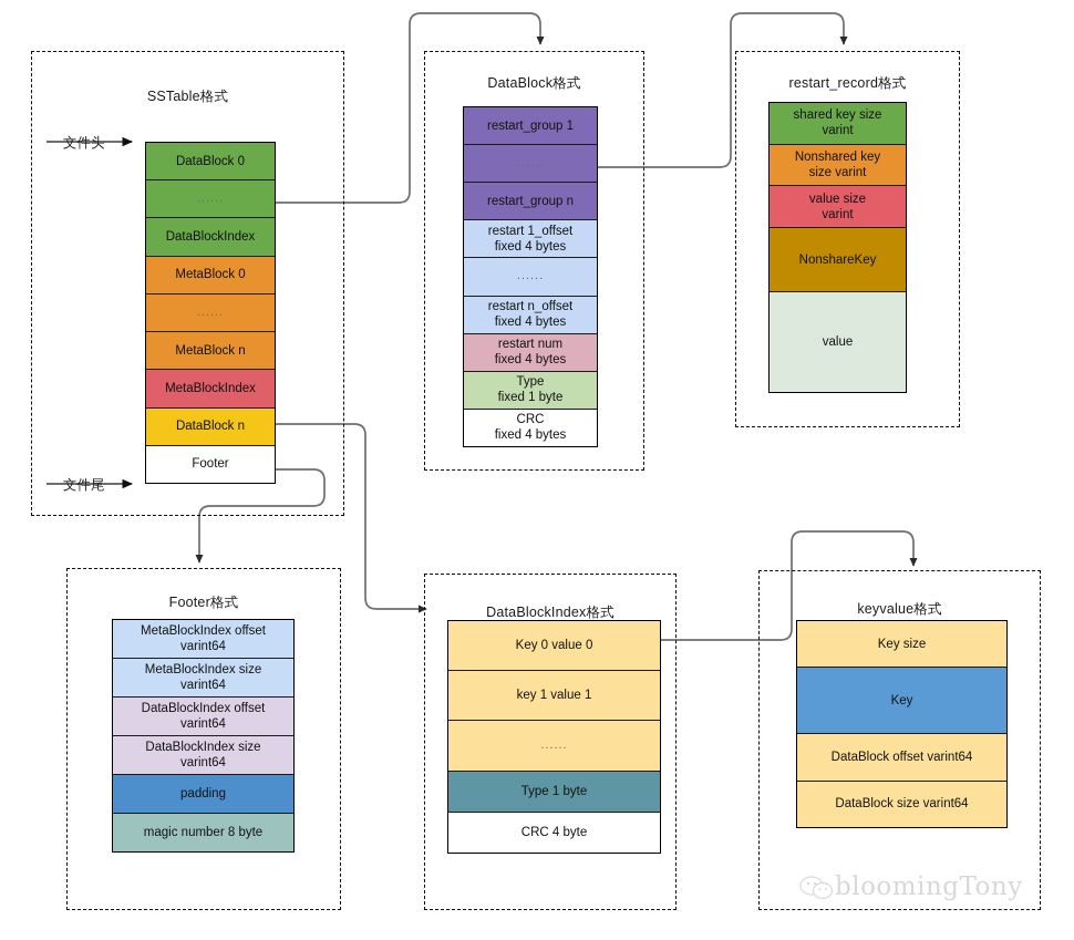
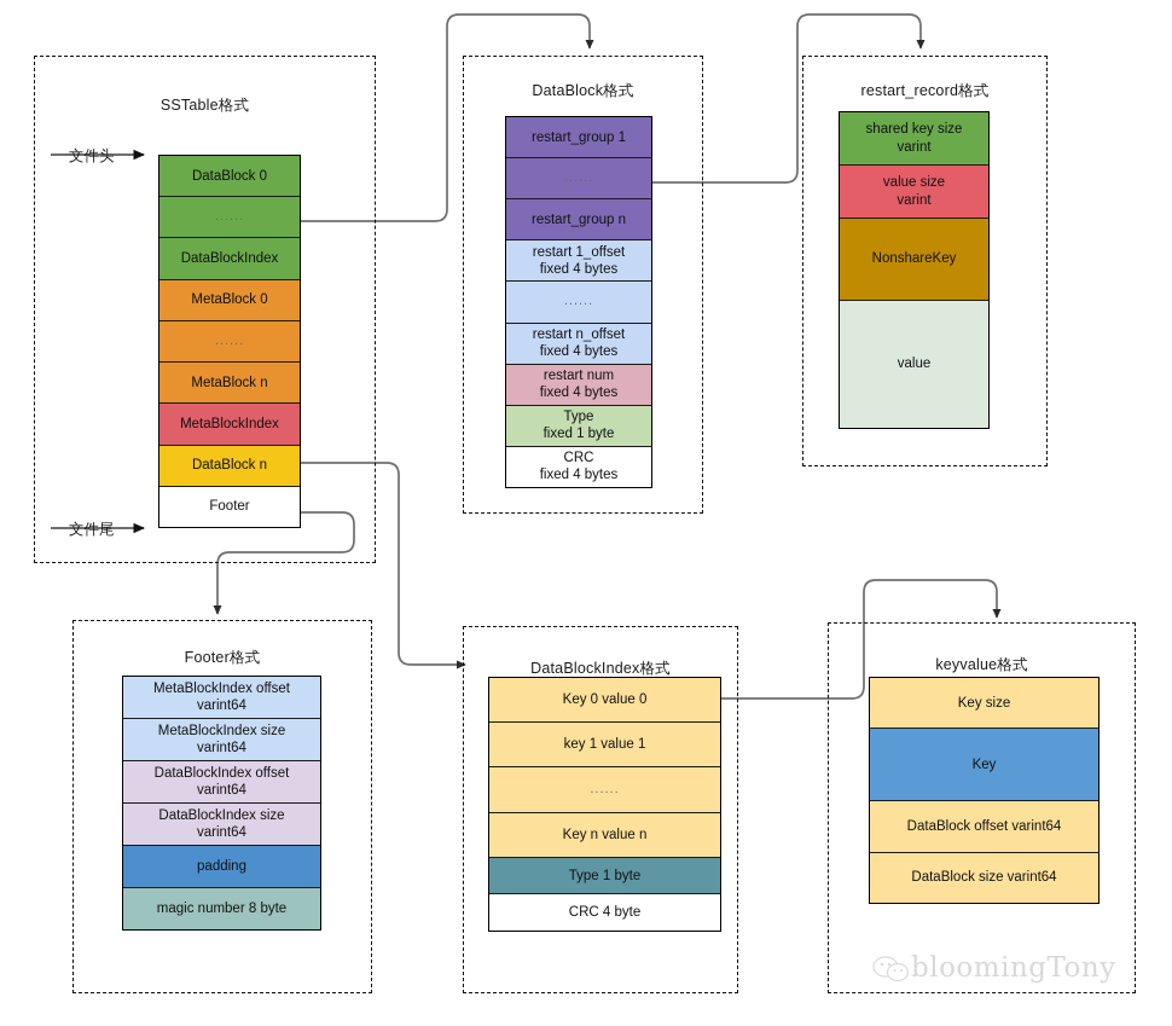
  SSTable格式
  文件头
  文件尾
  DataBlock 0
  ......
  DataBlockIndex
  MetaBlock 0
  ......
  MetaBlock n
  MetaBlockIndex
  DataBlock n
  Footer
  DataBlock格式
  restart_group 1
  ......
  restart_group n
  restart 1_offset
  fixed 4 bytes
  ......
  restart n_offset
  fixed 4 bytes
  restart num
  fixed 4 bytes
  Type
  fixed 1 byte
  CRC
  fixed 4 bytes
  restart_record格式
  shared key size
  varint
- Nonshared key
- size varint
  value size
  varint
  NonshareKey
  value
  Footer格式
  MetaBlockIndex offset
  varint64
  MetaBlockIndex size
  varint64
  DataBlockIndex offset
  varint64
  DataBlockIndex size
  varint64
  padding
  magic number 8 byte
  DataBlockIndex格式
  Key 0 value 0
  key 1 value 1
  ......
+ Key n value n
  Type 1 byte
  CRC 4 byte
  keyvalue格式
  Key size
  Key
  DataBlock offset varint64
  DataBlock size varint64
  bloomingTony
